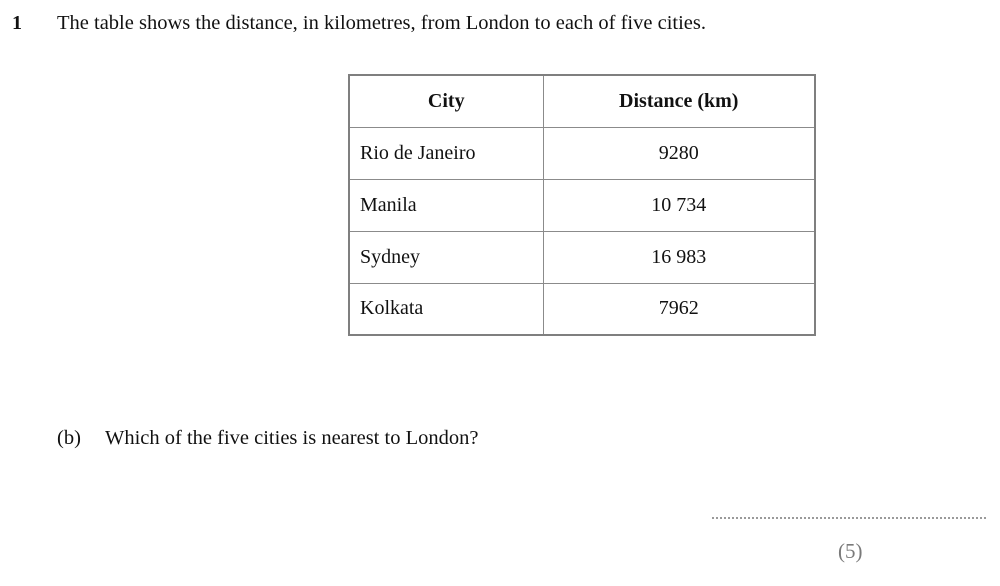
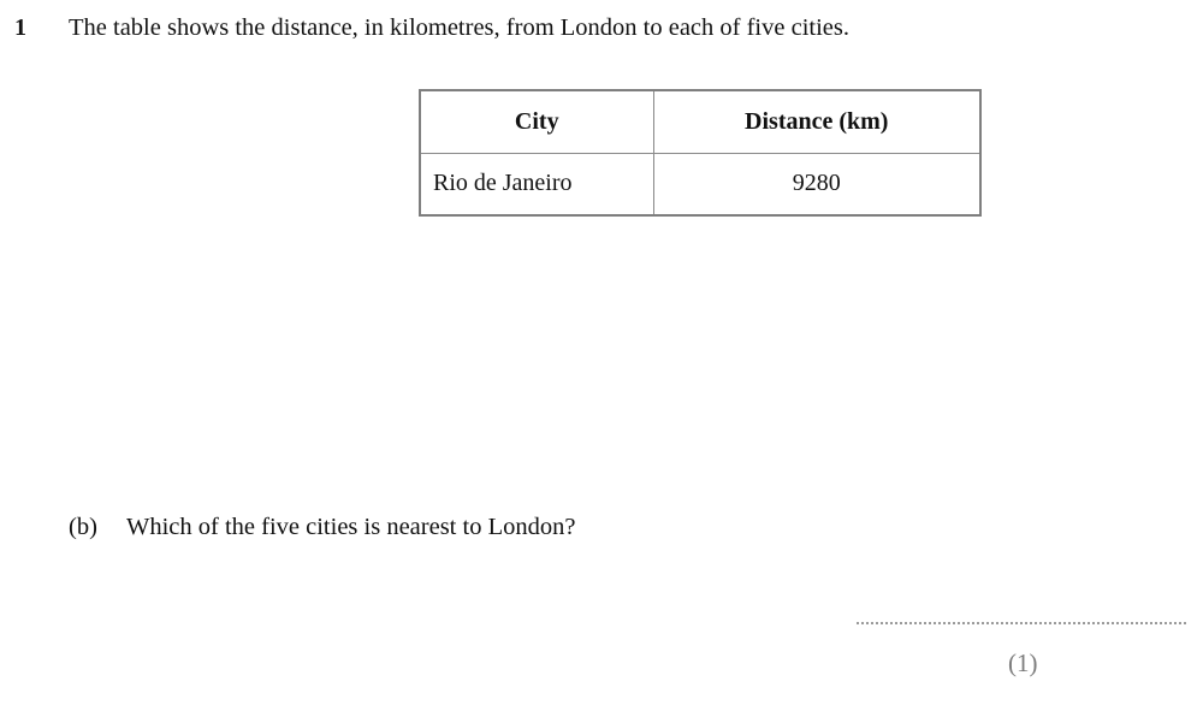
  1
  The table shows the distance, in kilometres, from London to each of five cities.
  City	Distance (km)
  Rio de Janeiro	9280
- Manila	10 734
- Sydney	16 983
- Kolkata	7962
  (b) Which of the five cities is nearest to London?
- (5)
+ (1)
